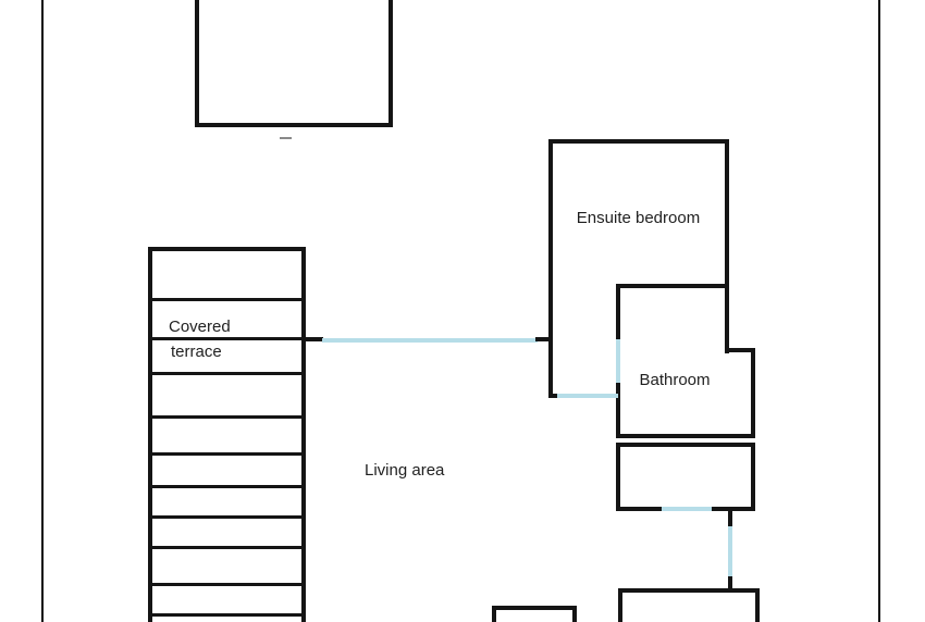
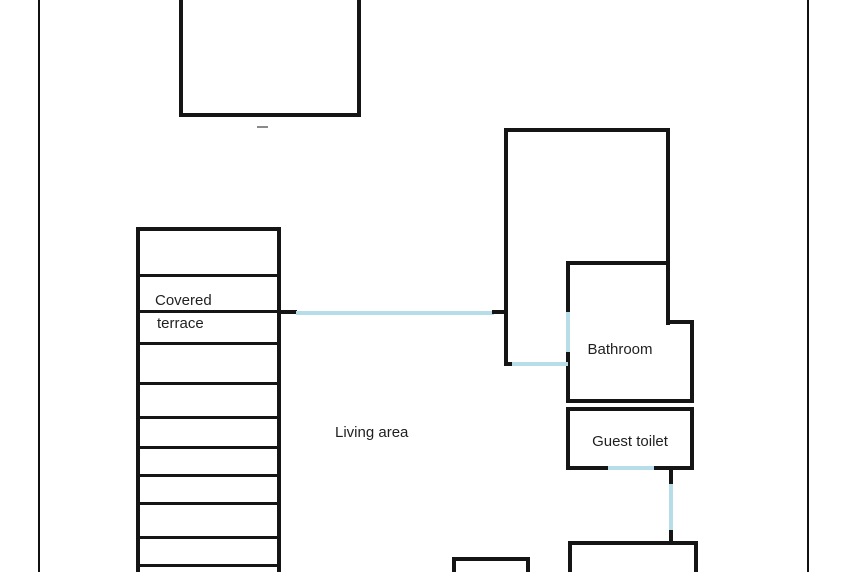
  Covered
  terrace
- Ensuite bedroom
  Bathroom
+ Guest toilet
  Living area
